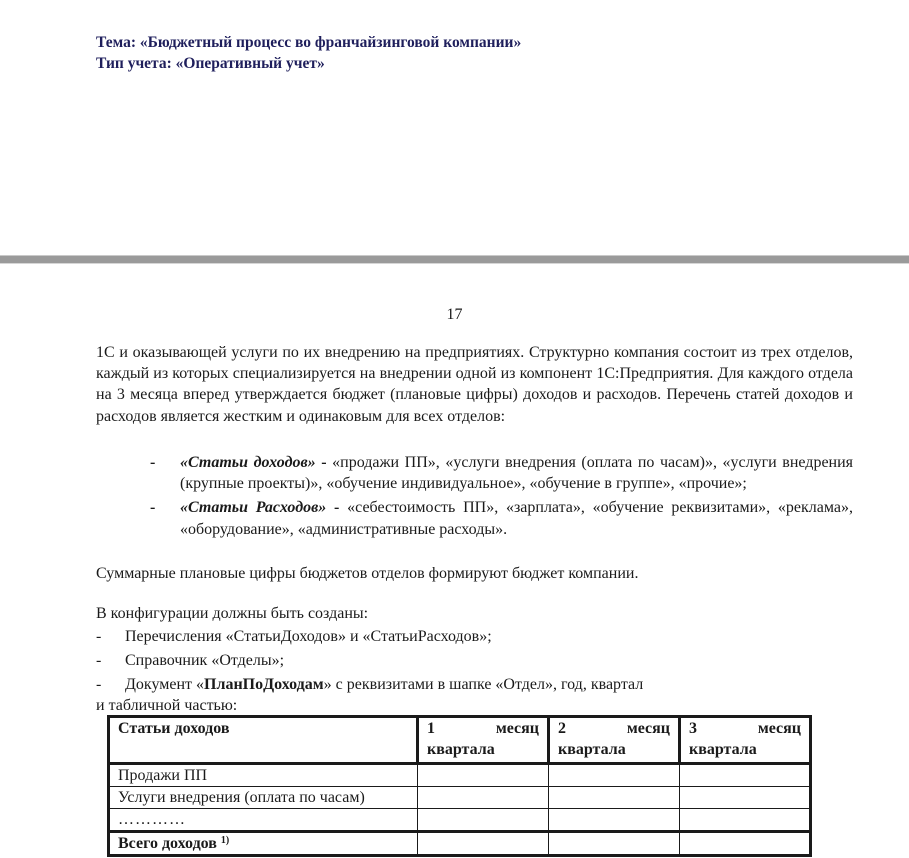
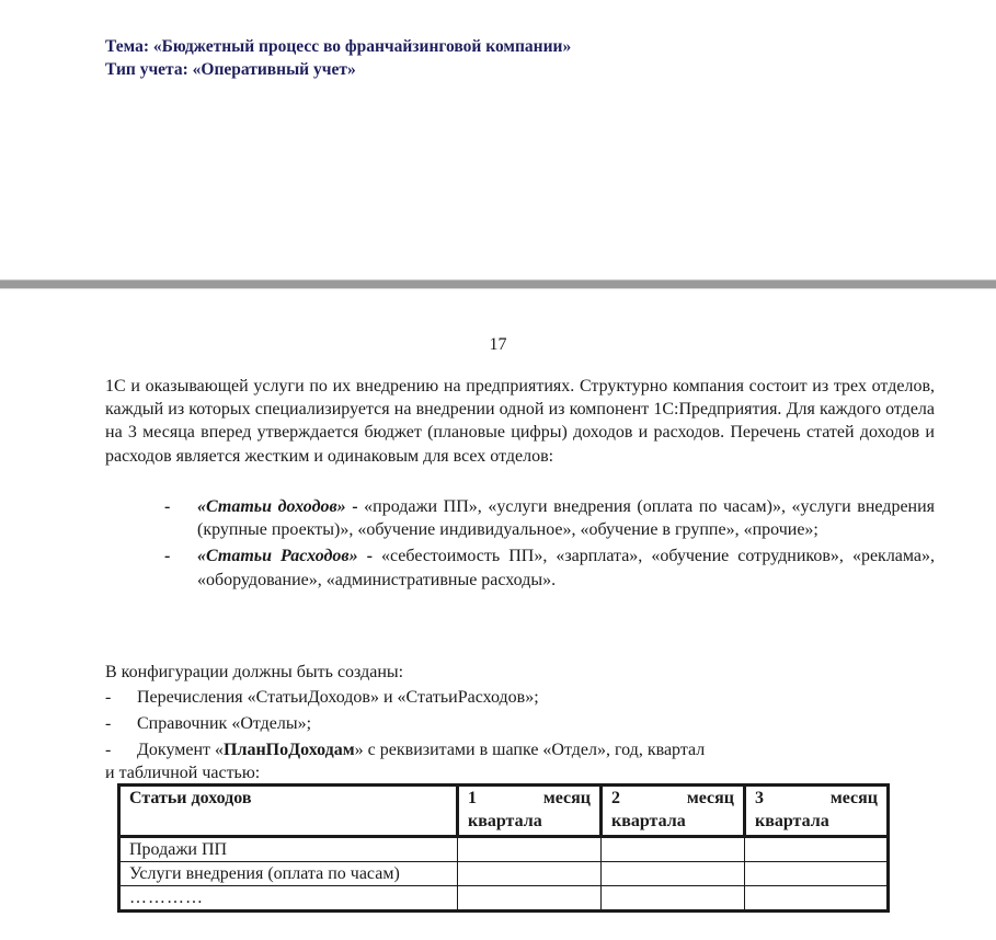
  Тема: «Бюджетный процесс во франчайзинговой компании»
  Тип учета: «Оперативный учет»
  17
  1С и оказывающей услуги по их внедрению на предприятиях. Структурно компания состоит из трех отделов, каждый из которых специализируется на внедрении одной из компонент 1С:Предприятия. Для каждого отдела на 3 месяца вперед утверждается бюджет (плановые цифры) доходов и расходов. Перечень статей доходов и расходов является жестким и одинаковым для всех отделов:
  -
  «Статьи доходов» - «продажи ПП», «услуги внедрения (оплата по часам)», «услуги внедрения (крупные проекты)», «обучение индивидуальное», «обучение в группе», «прочие»;
  -
- «Статьи Расходов» - «себестоимость ПП», «зарплата», «обучение реквизитами», «реклама», «оборудование», «административные расходы».
+ «Статьи Расходов» - «себестоимость ПП», «зарплата», «обучение сотрудников», «реклама», «оборудование», «административные расходы».
- Суммарные плановые цифры бюджетов отделов формируют бюджет компании.
  В конфигурации должны быть созданы:
  -
  Перечисления «СтатьиДоходов» и «СтатьиРасходов»;
  -
  Справочник «Отделы»;
  -
  Документ «ПланПоДоходам» с реквизитами в шапке «Отдел», год, квартал
  и табличной частью:
  Статьи доходов	1 месяц квартала	2 месяц квартала	3 месяц квартала
  Продажи ПП
  Услуги внедрения (оплата по часам)
  …………
- Всего доходов 1)
